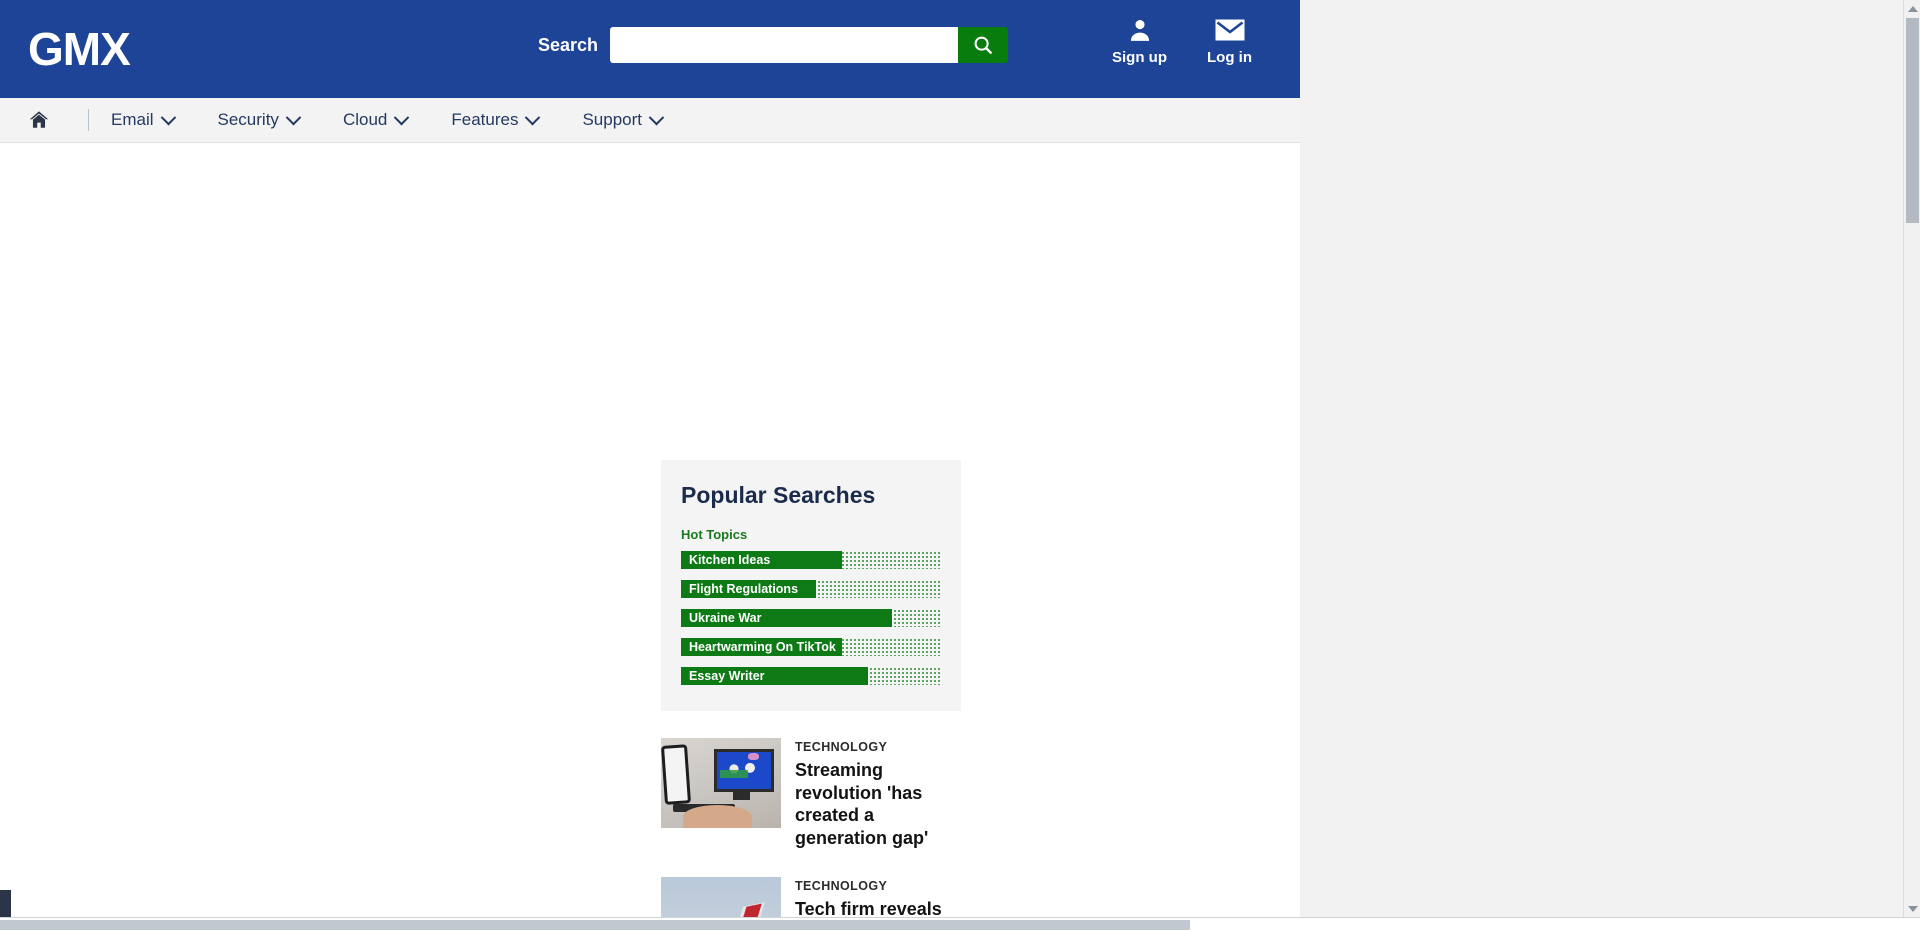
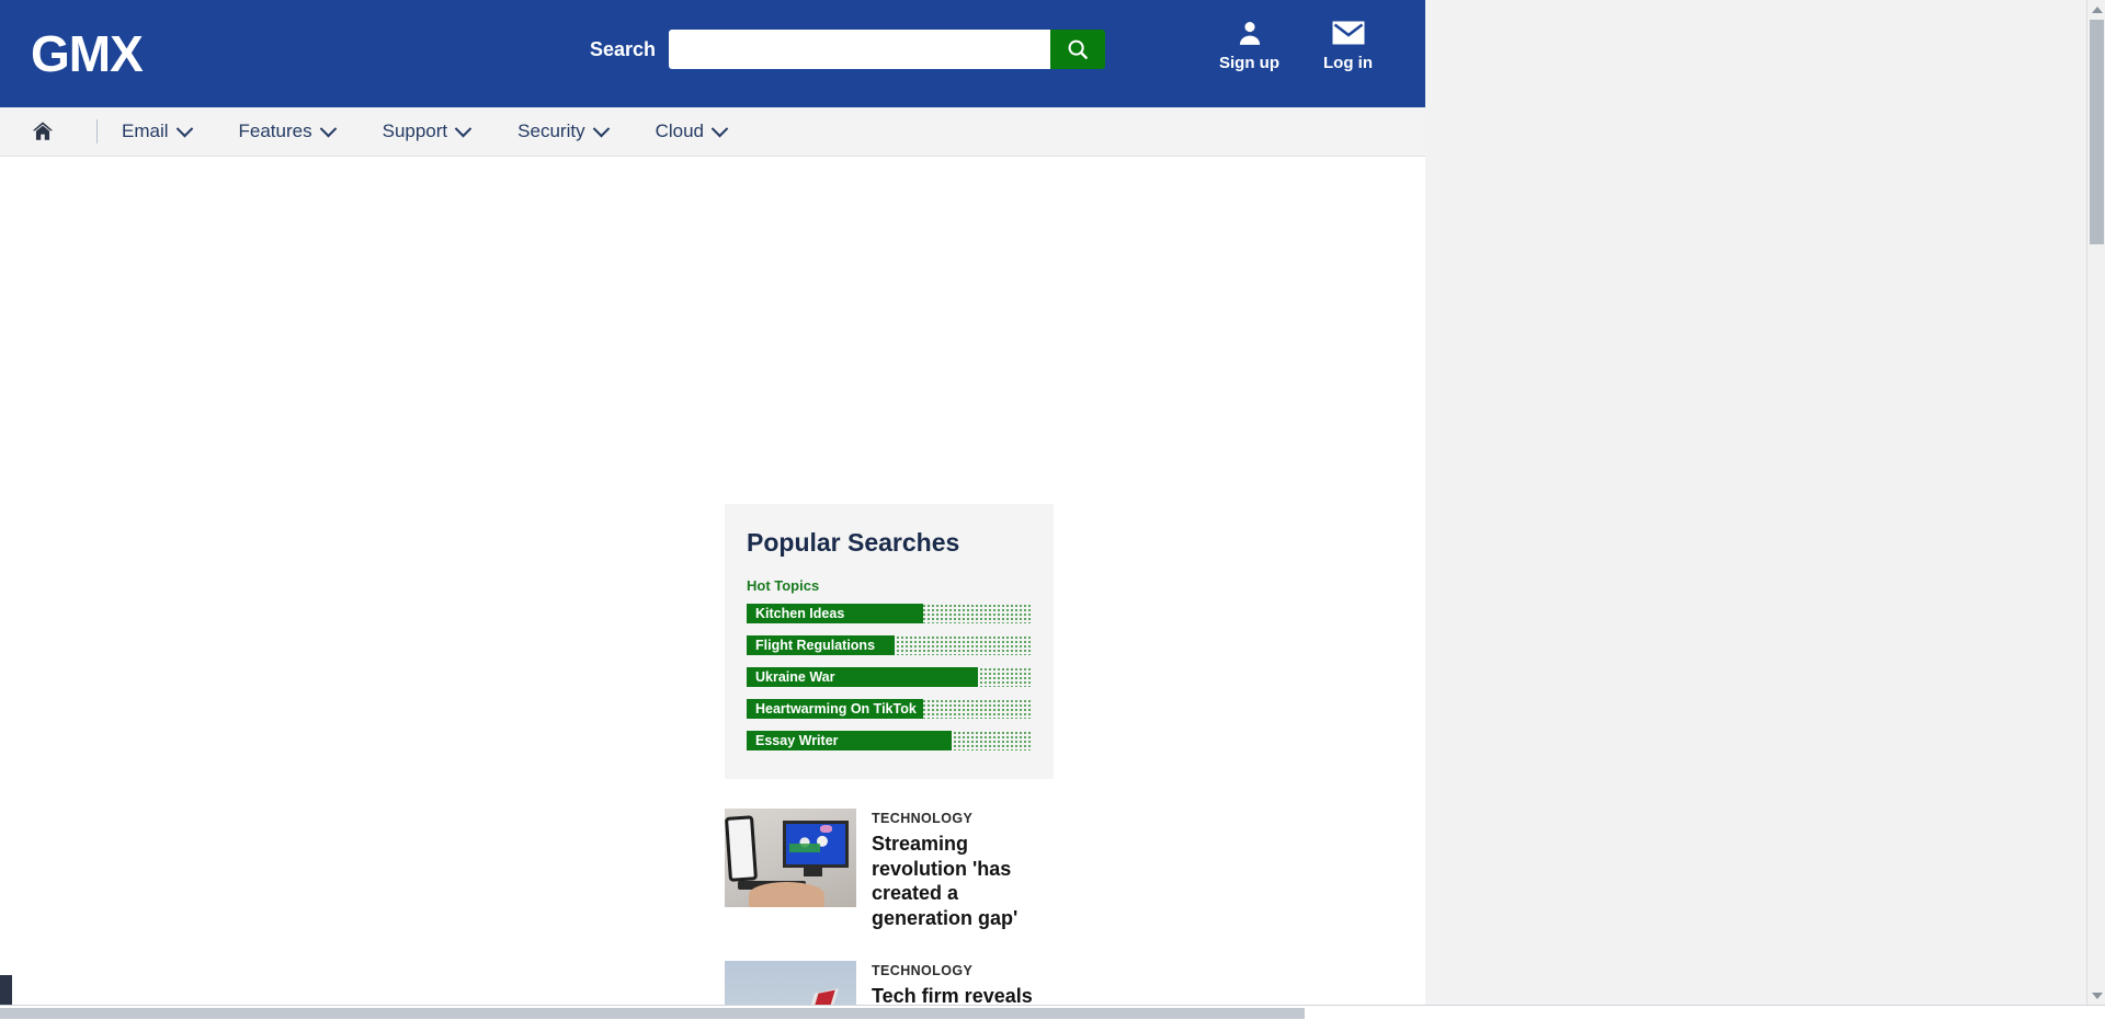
  GMX
  Search
  Sign up
  Log in
  Email
- Security
+ Features
- Cloud
+ Support
- Features
+ Security
- Support
+ Cloud
  Popular Searches
  Hot Topics
  Kitchen Ideas
  Flight Regulations
  Ukraine War
  Heartwarming On TikTok
  Essay Writer
  TECHNOLOGY
  Streaming revolution 'has created a generation gap'
  TECHNOLOGY
